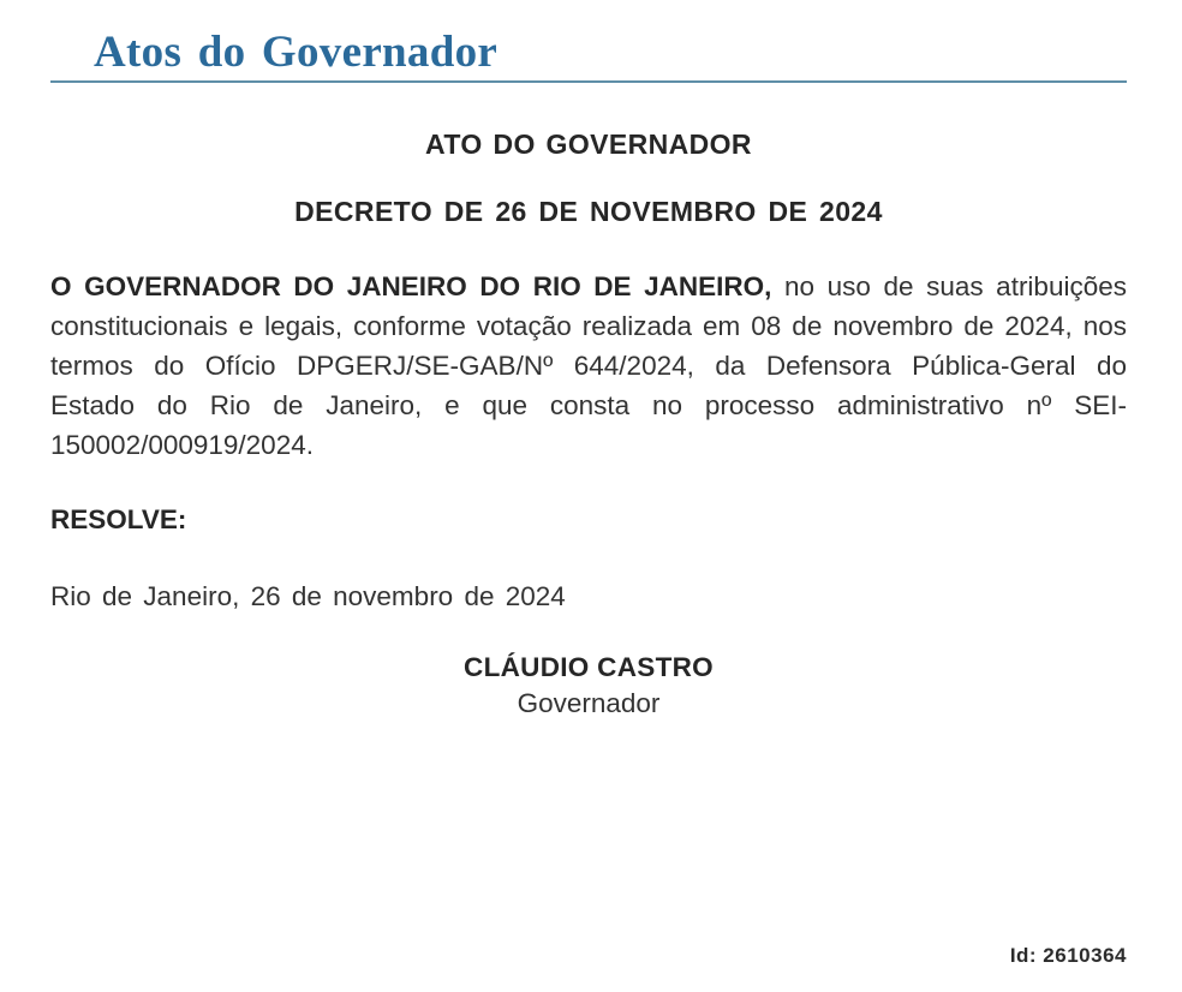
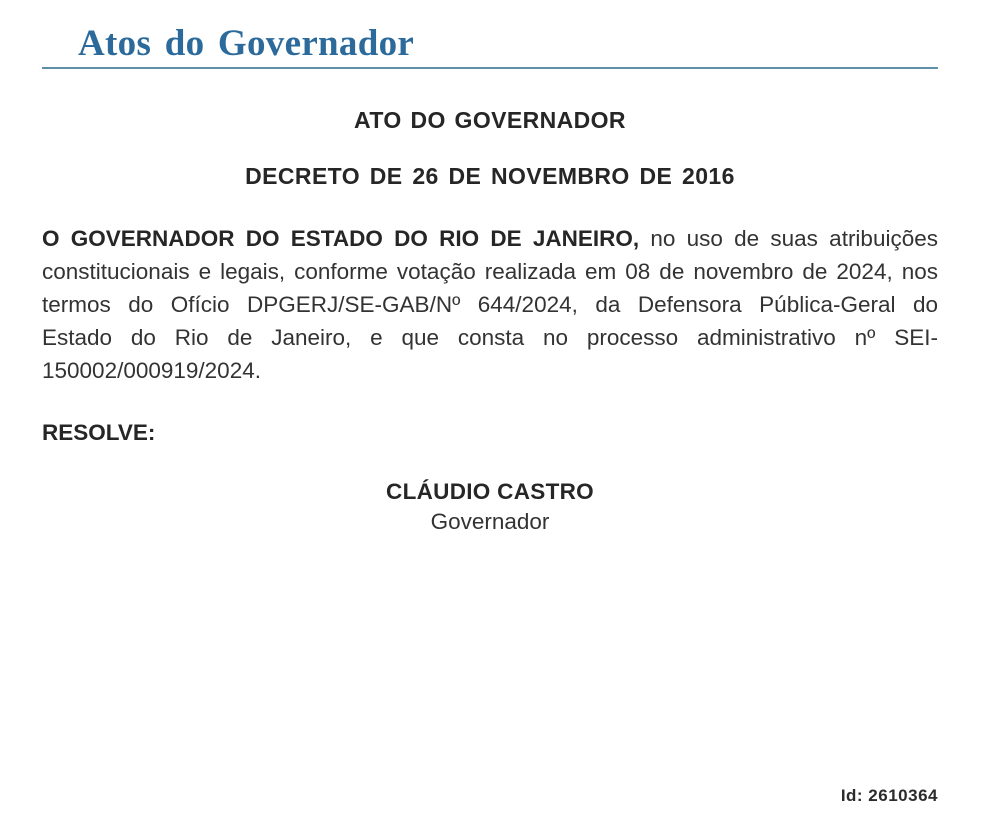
  Atos do Governador
  ATO DO GOVERNADOR
- DECRETO DE 26 DE NOVEMBRO DE 2024
+ DECRETO DE 26 DE NOVEMBRO DE 2016
- O GOVERNADOR DO JANEIRO DO RIO DE JANEIRO, no uso de suas atribuições constitucionais e legais, conforme votação realizada em 08 de novembro de 2024, nos termos do Ofício DPGERJ/SE-GAB/Nº 644/2024, da Defensora Pública-Geral do Estado do Rio de Janeiro, e que consta no processo administrativo nº SEI-150002/000919/2024.
+ O GOVERNADOR DO ESTADO DO RIO DE JANEIRO, no uso de suas atribuições constitucionais e legais, conforme votação realizada em 08 de novembro de 2024, nos termos do Ofício DPGERJ/SE-GAB/Nº 644/2024, da Defensora Pública-Geral do Estado do Rio de Janeiro, e que consta no processo administrativo nº SEI-150002/000919/2024.
  RESOLVE:
- Rio de Janeiro, 26 de novembro de 2024
  CLÁUDIO CASTRO
  Governador
  Id: 2610364
